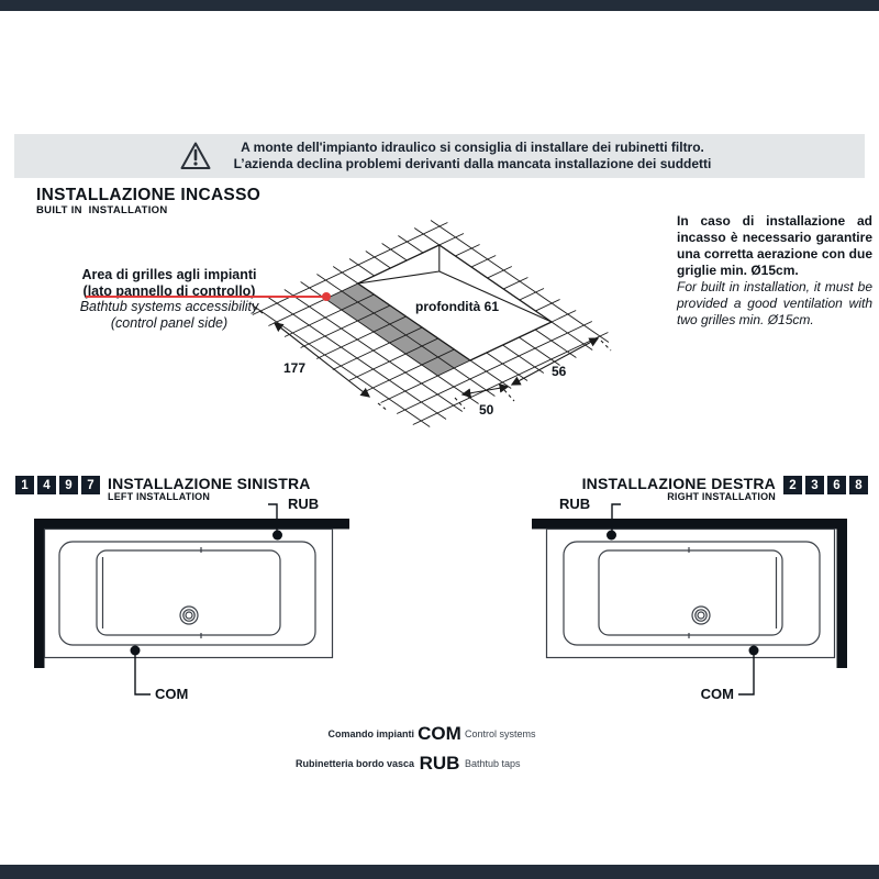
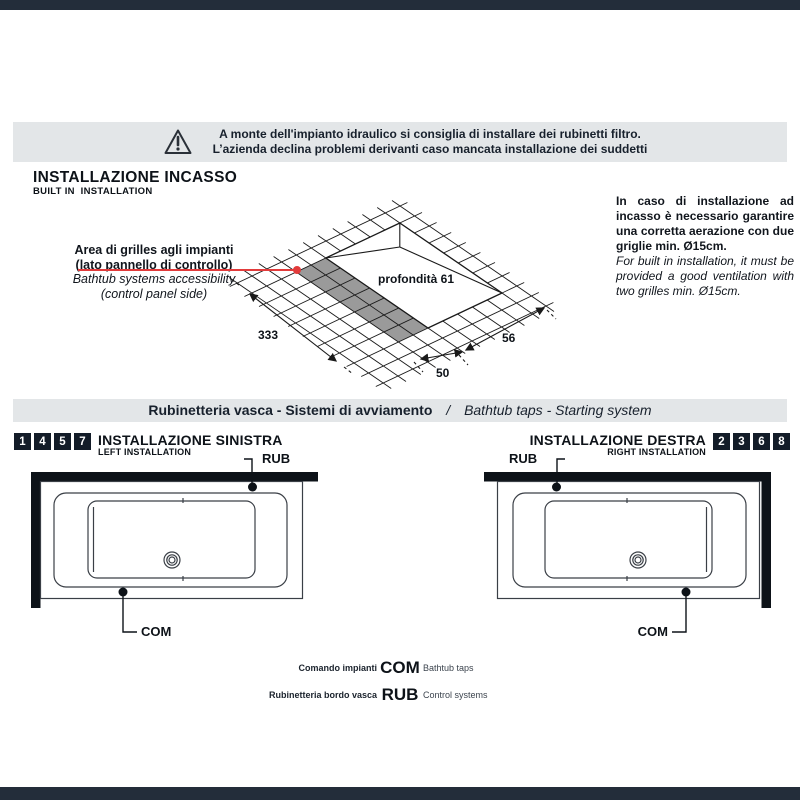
  A monte dell'impianto idraulico si consiglia di installare dei rubinetti filtro.
- L’azienda declina problemi derivanti dalla mancata installazione dei suddetti
+ L’azienda declina problemi derivanti caso mancata installazione dei suddetti
  INSTALLAZIONE INCASSO
  BUILT IN INSTALLATION
  Area di grilles agli impianti
  (lato pannello di controllo)
  Bathtub systems accessibilit
  (control panel side)
  profondità 61
- 177
+ 333
  56
  50
  In caso di installazione ad incasso è necessario garantire una corretta aerazione con due griglie min. Ø15cm.
  For built in installation, it must be provided a good ventilation with two grilles min. Ø15cm.
+ Rubinetteria vasca - Sistemi di avviamento / Bathtub taps - Starting system
  1
  4
- 9
+ 5
  7
  INSTALLAZIONE SINISTRA
  LEFT INSTALLATION
  INSTALLAZIONE DESTRA
  RIGHT INSTALLATION
  2
  3
  6
  8
  RUB
  COM
  RUB
  COM
  Comando impianti
  COM
- Control systems
+ Bathtub taps
  Rubinetteria bordo vasca
  RUB
- Bathtub taps
+ Control systems
